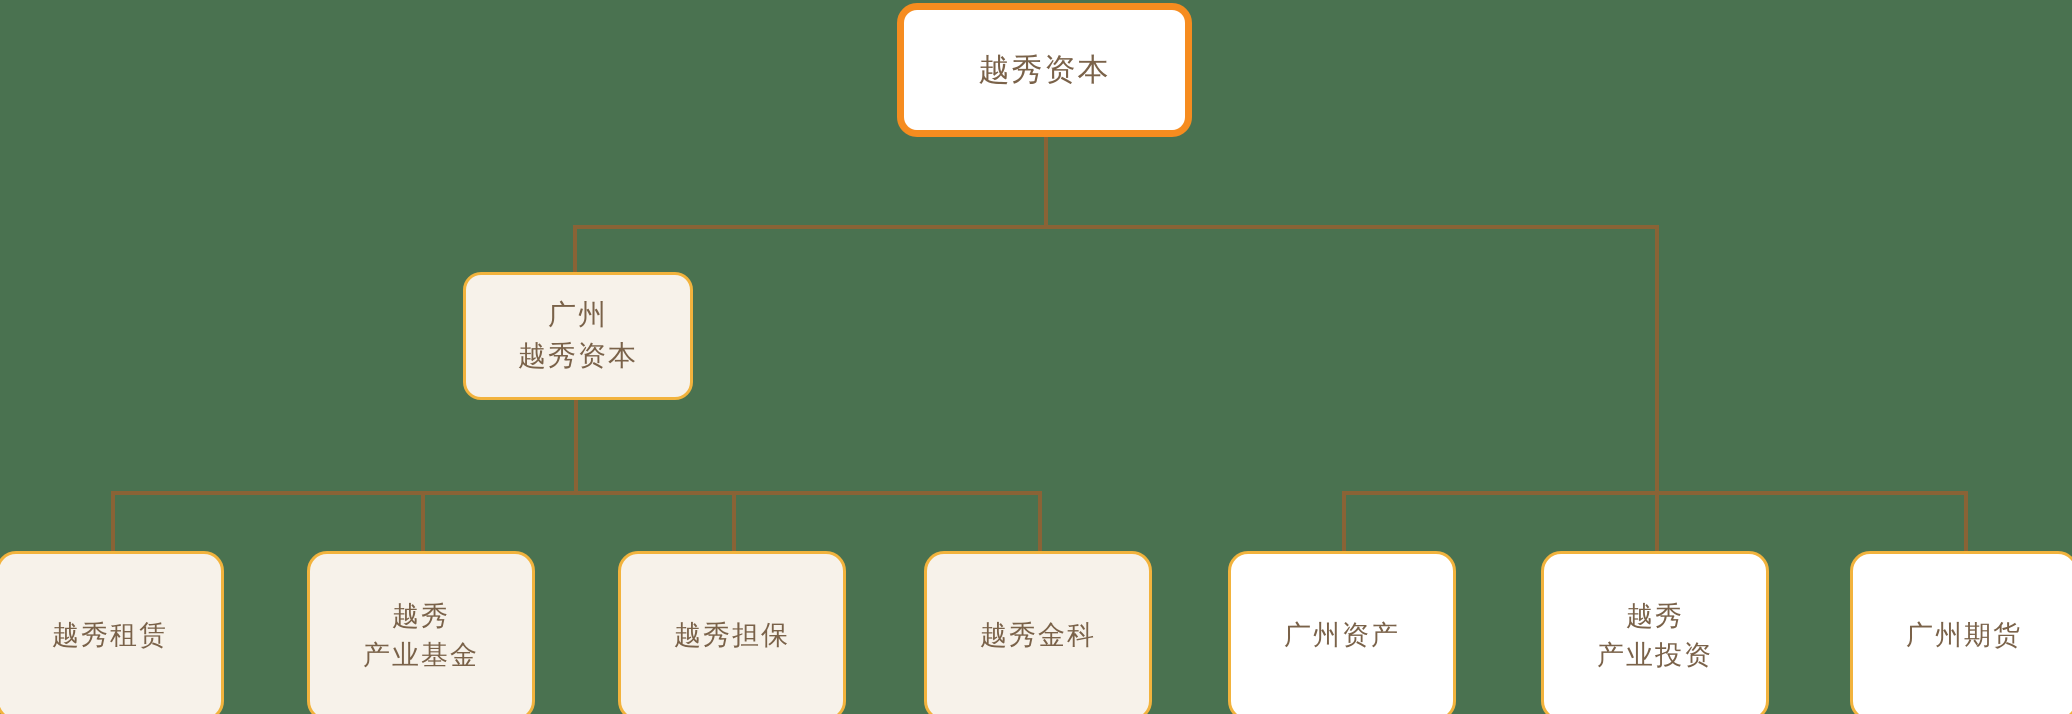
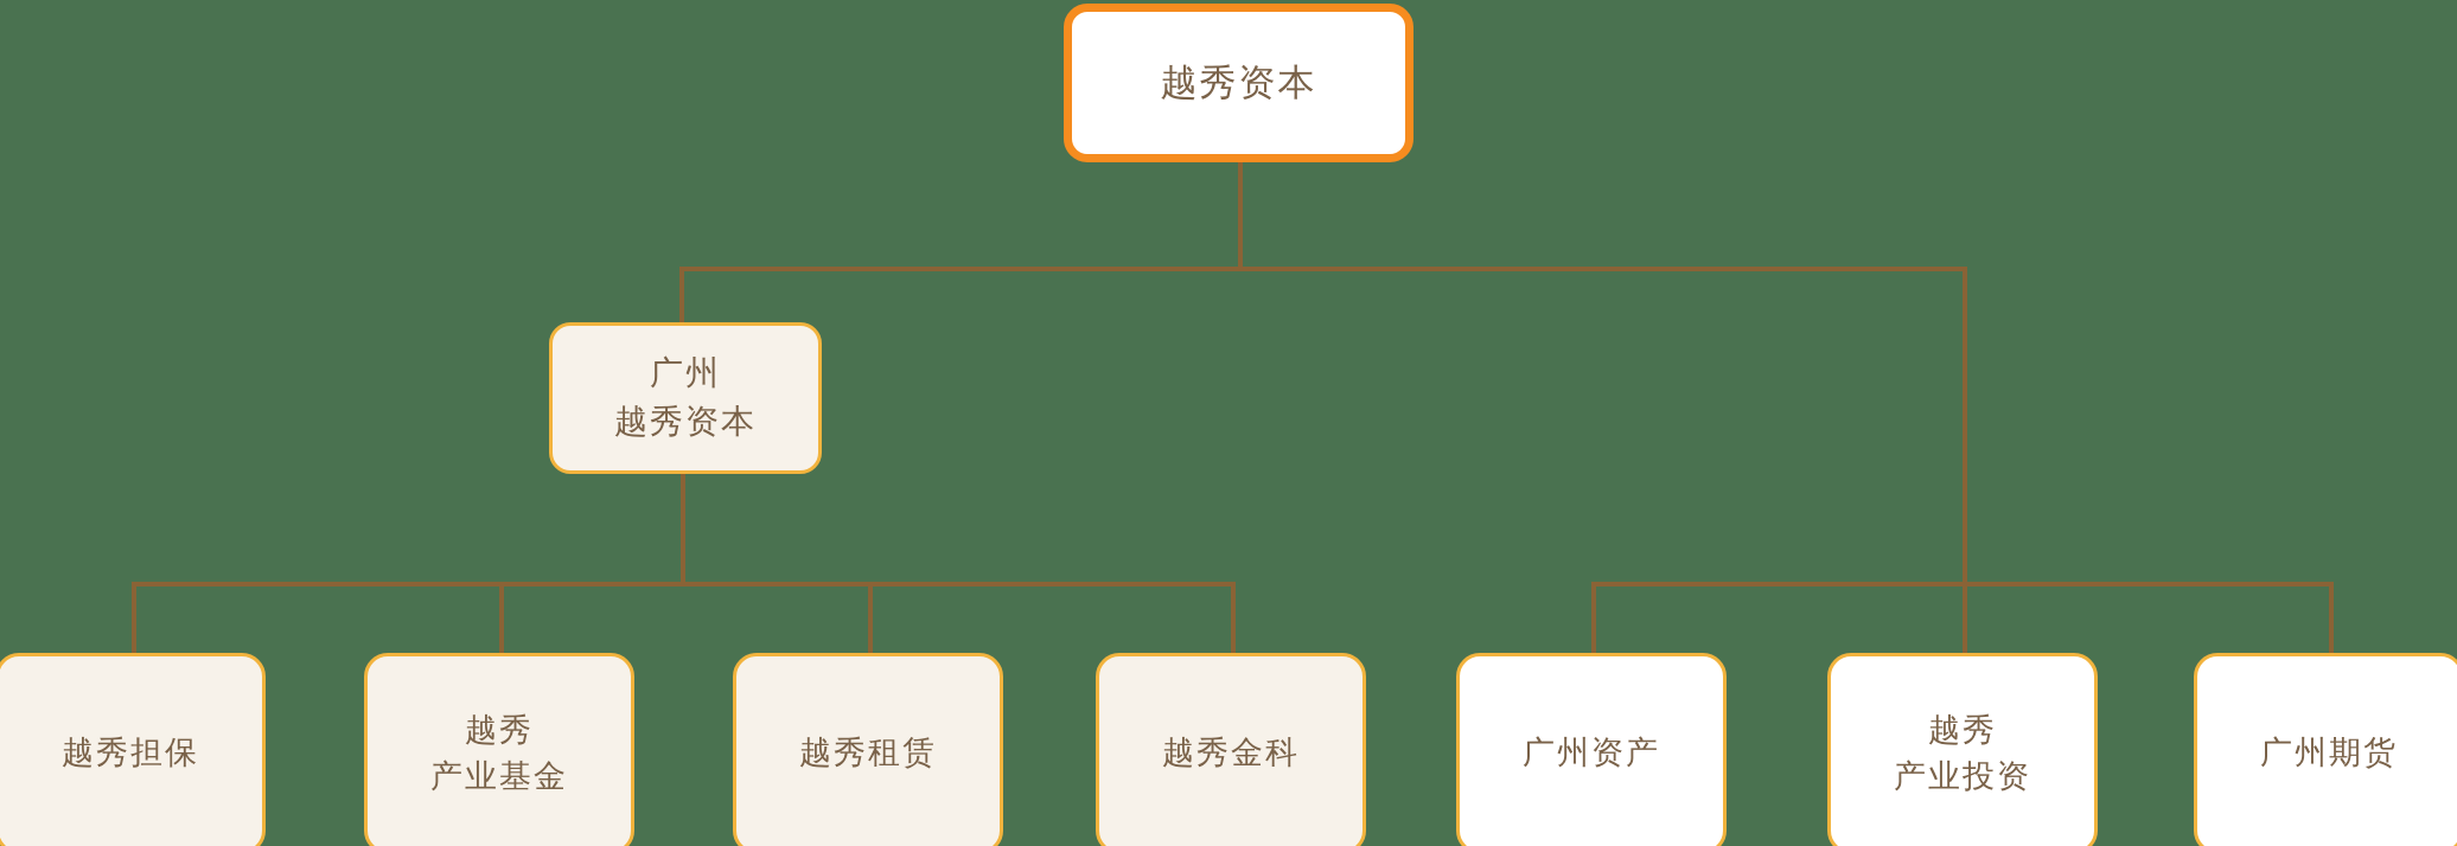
  越秀资本
  广州
  越秀资本
- 越秀租赁
+ 越秀担保
  越秀
  产业基金
- 越秀担保
+ 越秀租赁
  越秀金科
  广州资产
  越秀
  产业投资
  广州期货
